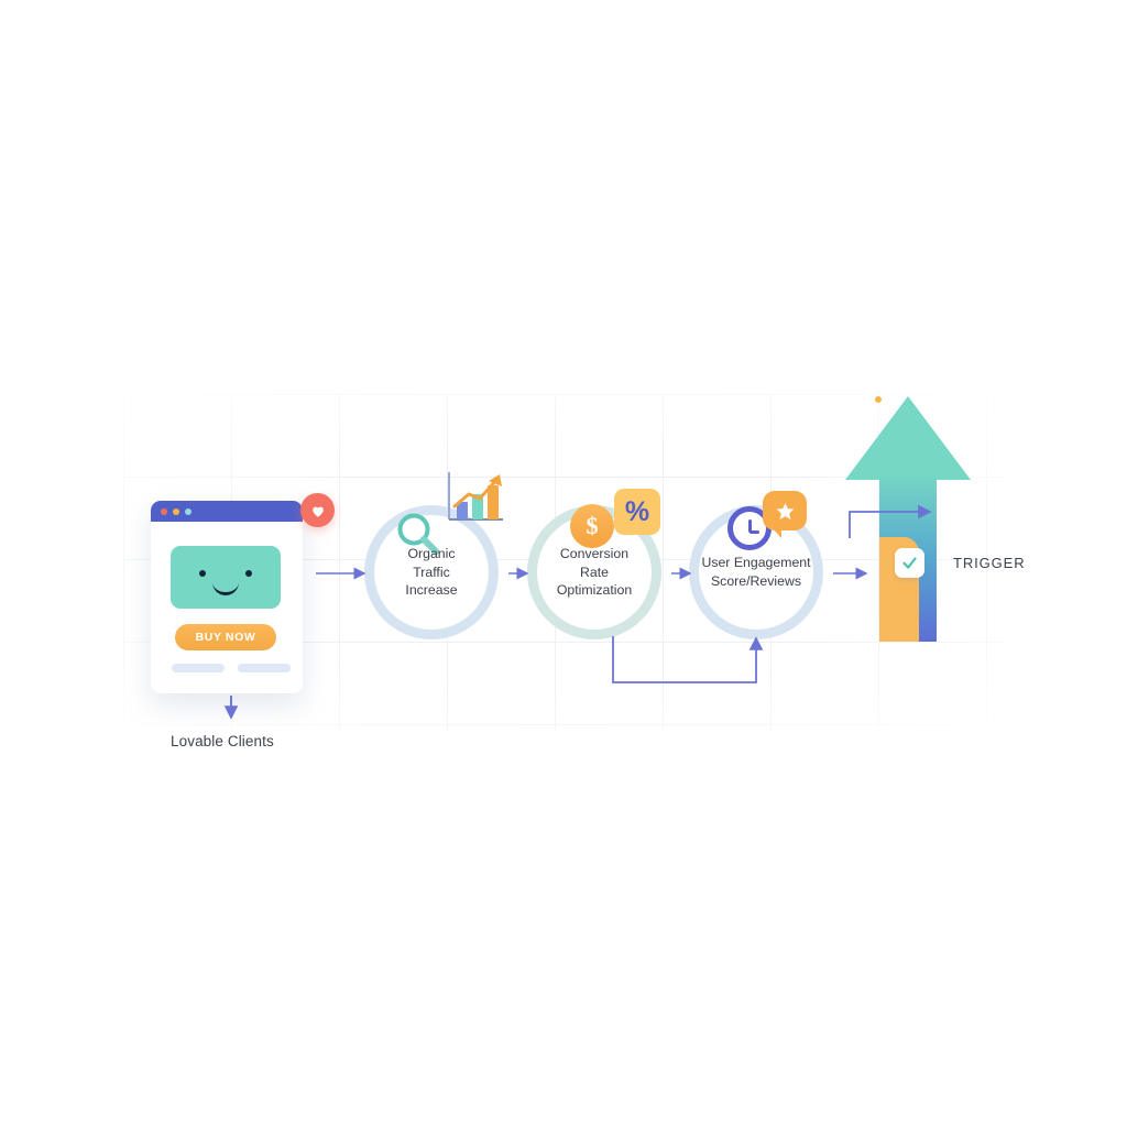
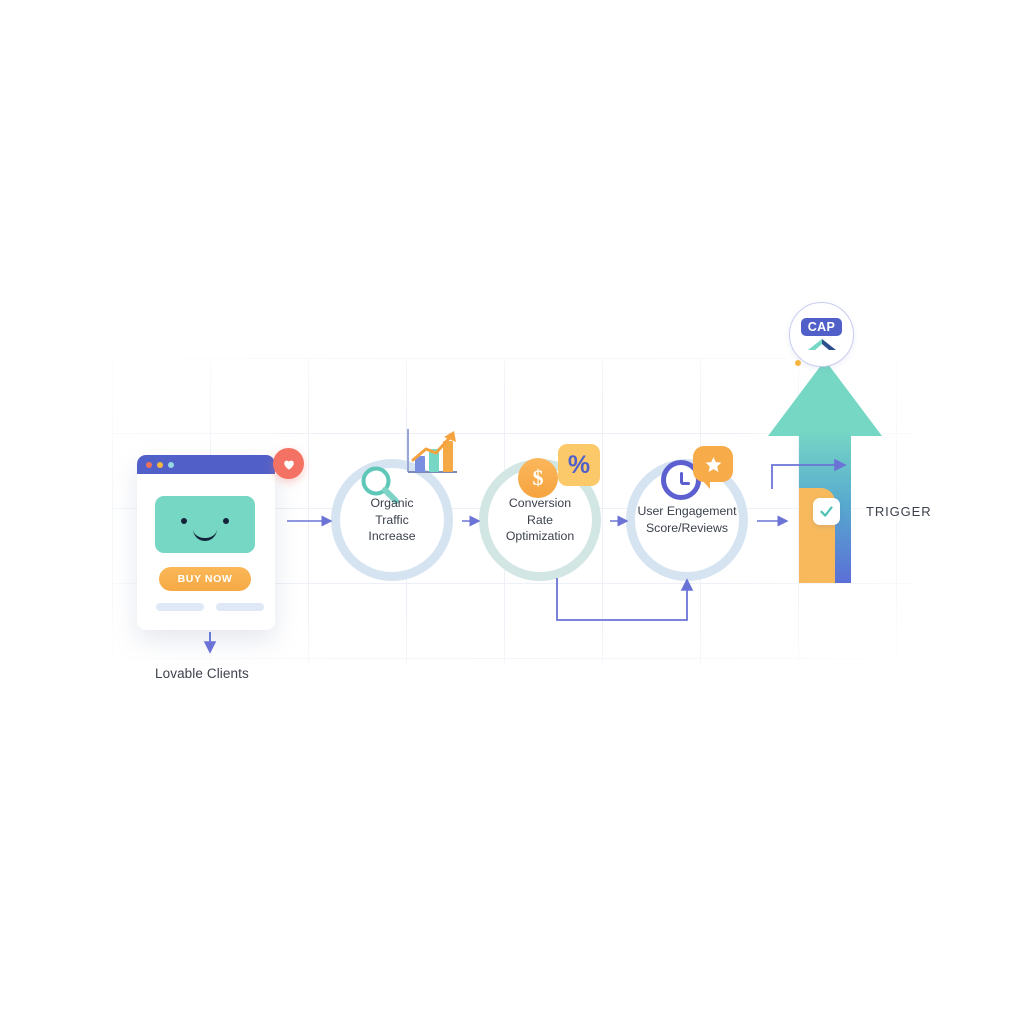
  BUY NOW
  Organic
  Traffic
  Increase
  Conversion
  Rate
  Optimization
  User Engagement
  Score/Reviews
  $
  %
+ CAP
  Lovable Clients
  TRIGGER
